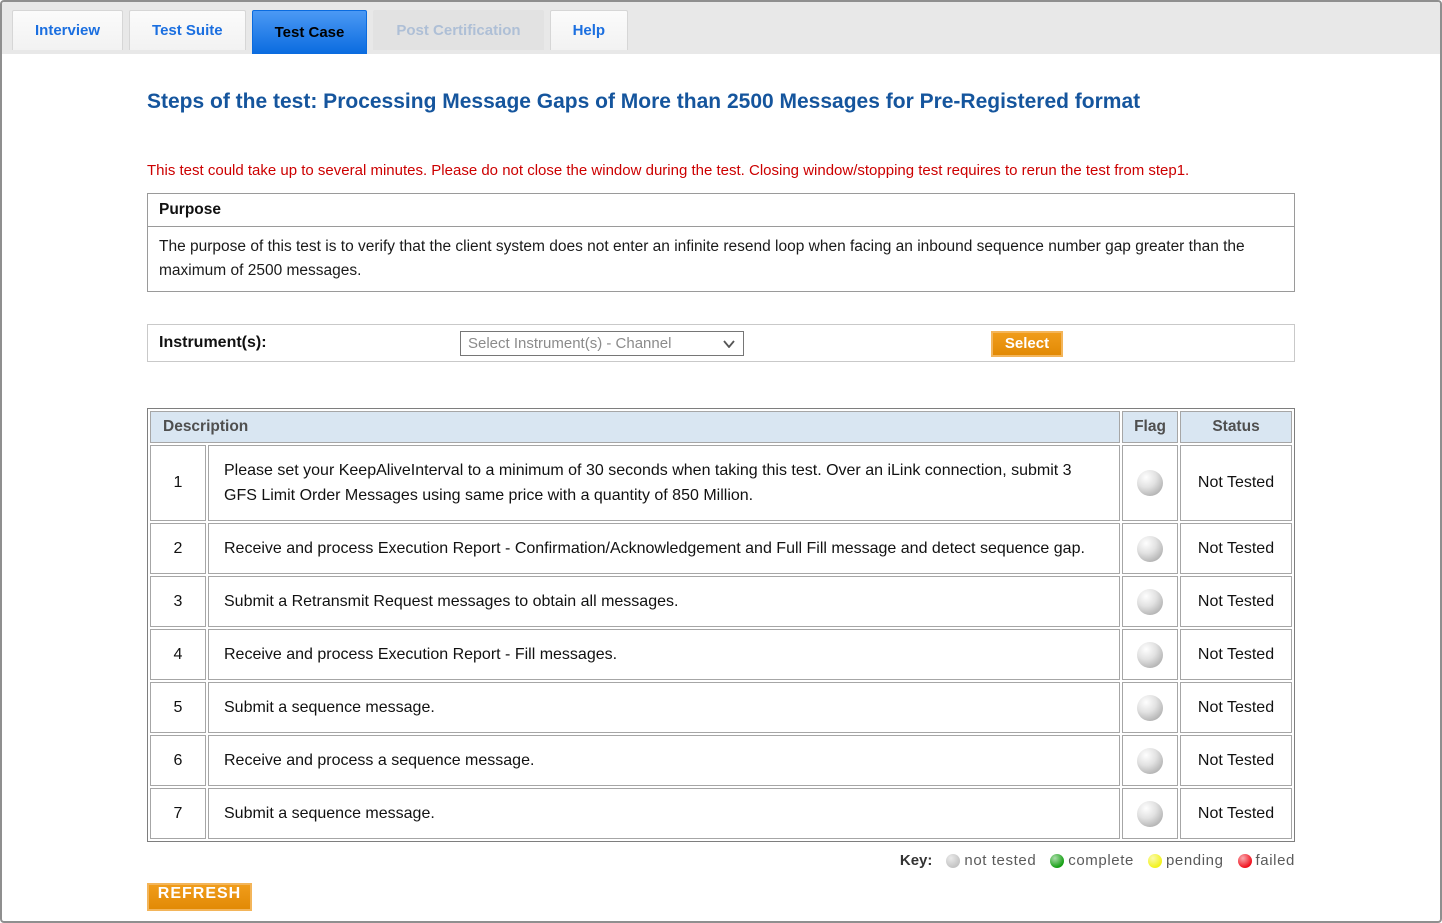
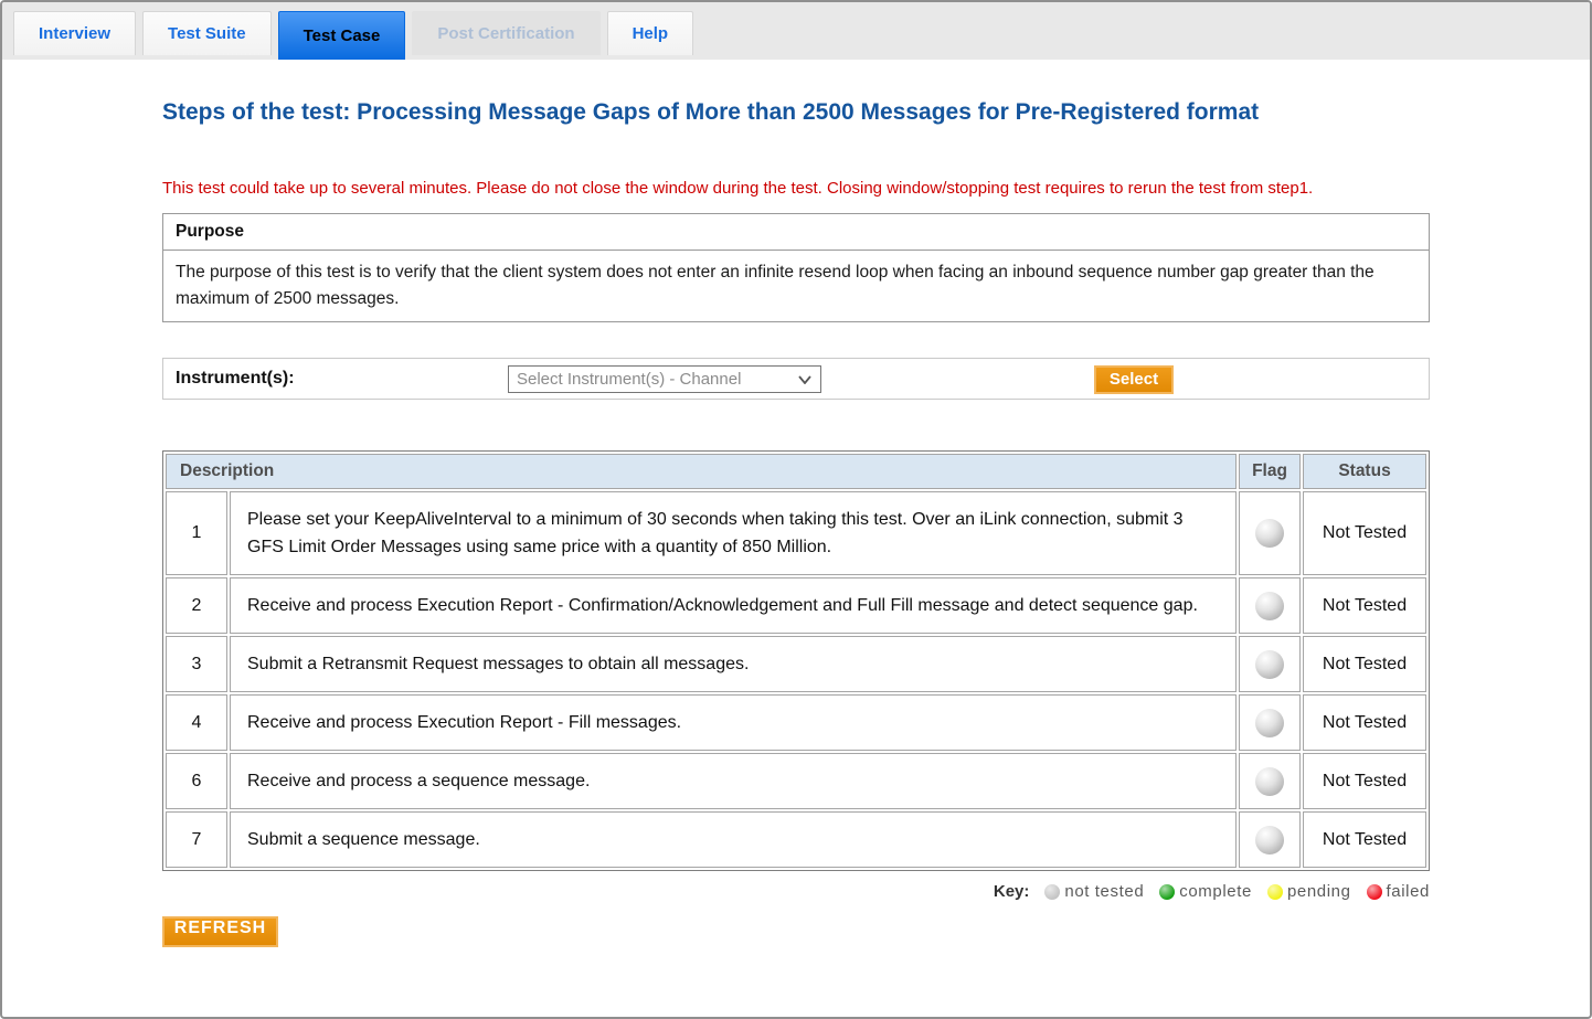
  Interview
  Test Suite
  Test Case
  Post Certification
  Help
  Steps of the test: Processing Message Gaps of More than 2500 Messages for Pre-Registered format
  This test could take up to several minutes. Please do not close the window during the test. Closing window/stopping test requires to rerun the test from step1.
  Purpose
  The purpose of this test is to verify that the client system does not enter an infinite resend loop when facing an inbound sequence number gap greater than the maximum of 2500 messages.
  Instrument(s):
  Select Instrument(s) - Channel
  Select
  Description	Flag	Status
  1	Please set your KeepAliveInterval to a minimum of 30 seconds when taking this test. Over an iLink connection, submit 3 GFS Limit Order Messages using same price with a quantity of 850 Million.		Not Tested
  2	Receive and process Execution Report - Confirmation/Acknowledgement and Full Fill message and detect sequence gap.		Not Tested
  3	Submit a Retransmit Request messages to obtain all messages.		Not Tested
  4	Receive and process Execution Report - Fill messages.		Not Tested
- 5	Submit a sequence message.		Not Tested
  6	Receive and process a sequence message.		Not Tested
  7	Submit a sequence message.		Not Tested
  Key:
  not tested
  complete
  pending
  failed
  REFRESH
